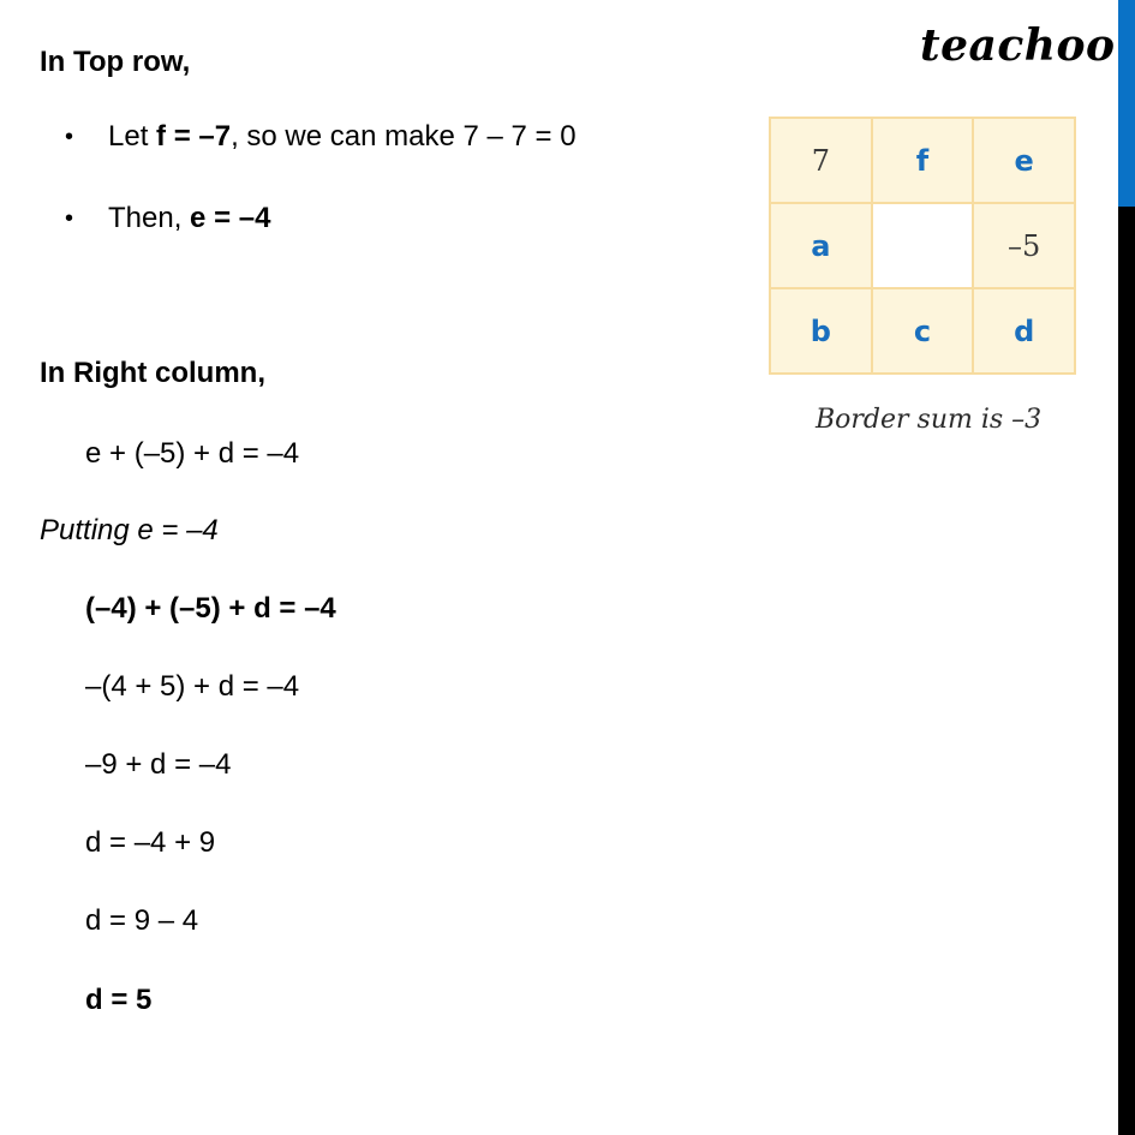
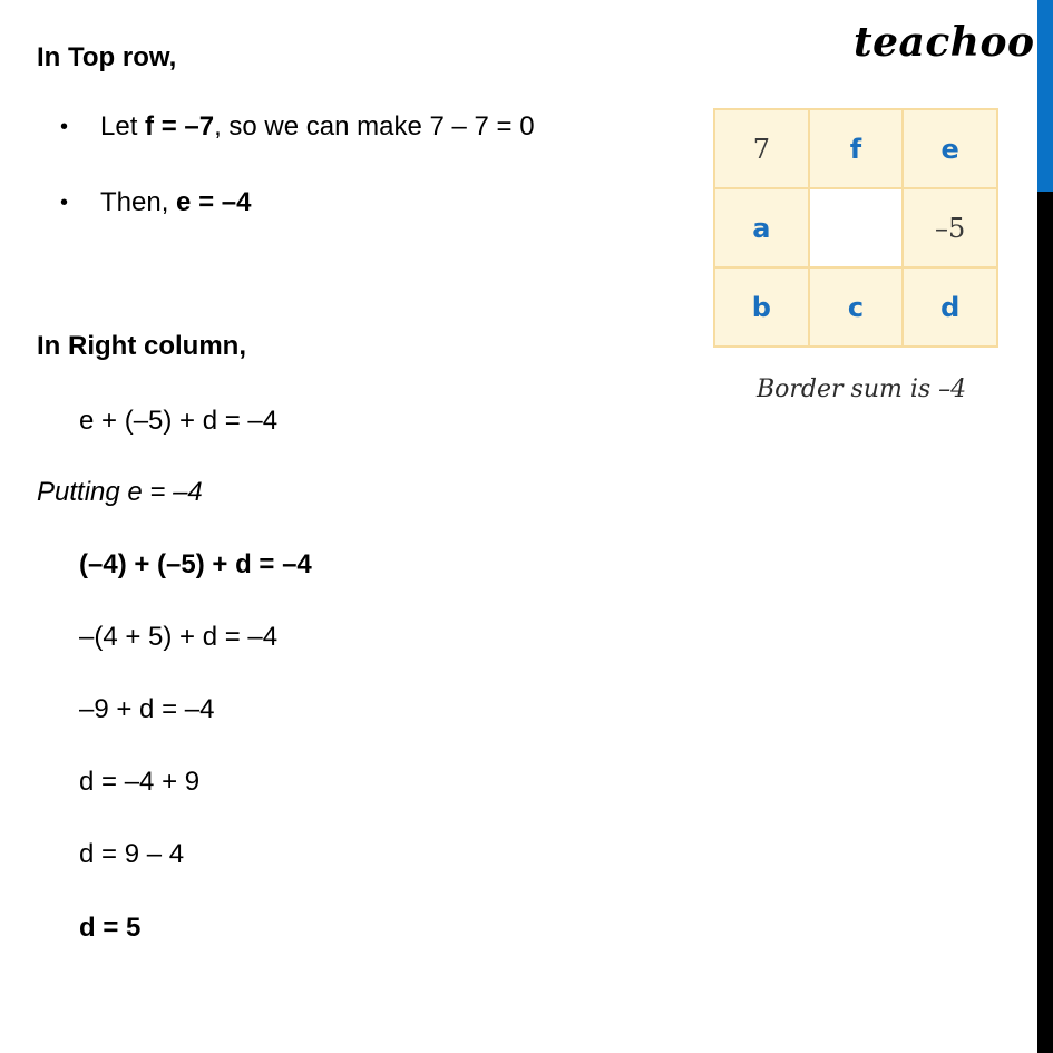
  teachoo
  In Top row,
  •
  Let f = –7, so we can make 7 – 7 = 0
  •
  Then, e = –4
  In Right column,
  e + (–5) + d = –4
  Putting e = –4
  (–4) + (–5) + d = –4
  –(4 + 5) + d = –4
  –9 + d = –4
  d = –4 + 9
  d = 9 – 4
  d = 5
  7
  f
  e
  a
  –5
  b
  c
  d
- Border sum is –3
+ Border sum is –4
